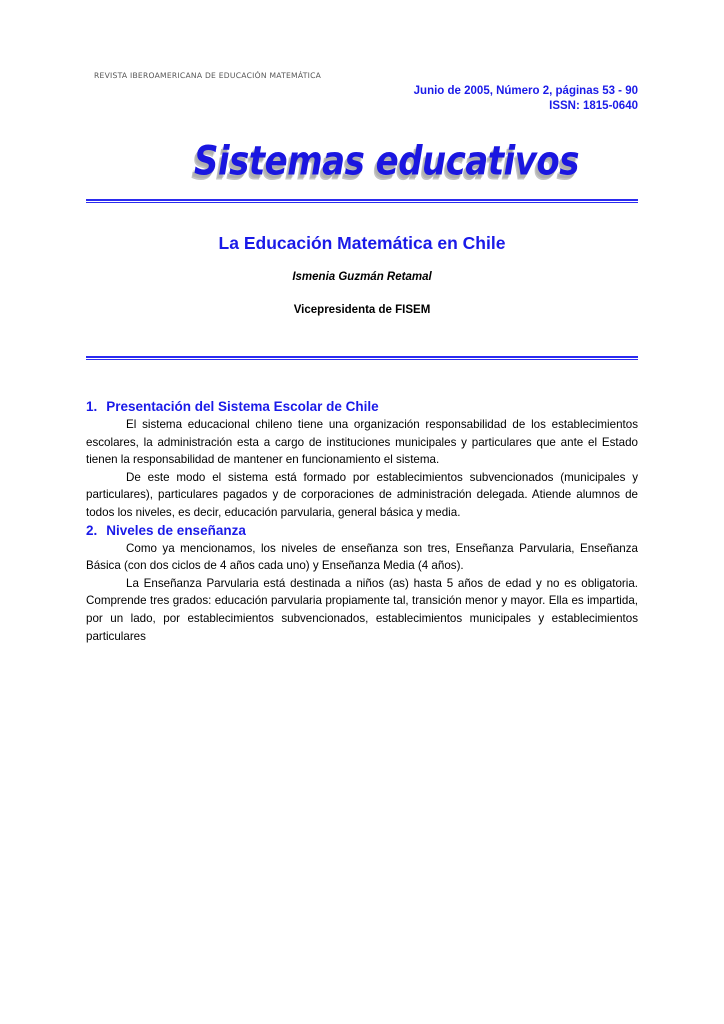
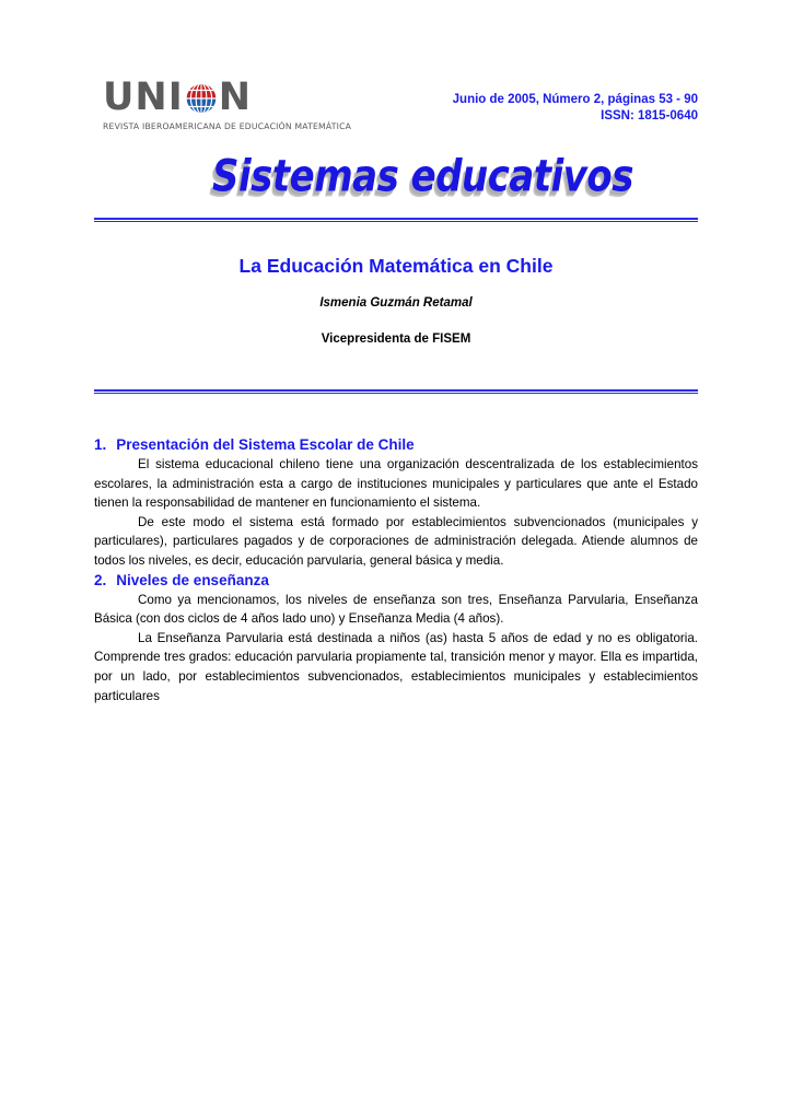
+ UNI N
  REVISTA IBEROAMERICANA DE EDUCACIÓN MATEMÁTICA
  Junio de 2005, Número 2, páginas 53 - 90
  ISSN: 1815-0640
  Sistemas educativos
  La Educación Matemática en Chile
  Ismenia Guzmán Retamal
  Vicepresidenta de FISEM
  1.
  Presentación del Sistema Escolar de Chile
- El sistema educacional chileno tiene una organización responsabilidad de los establecimientos escolares, la administración esta a cargo de instituciones municipales y particulares que ante el Estado tienen la responsabilidad de mantener en funcionamiento el sistema.
+ El sistema educacional chileno tiene una organización descentralizada de los establecimientos escolares, la administración esta a cargo de instituciones municipales y particulares que ante el Estado tienen la responsabilidad de mantener en funcionamiento el sistema.
  De este modo el sistema está formado por establecimientos subvencionados (municipales y particulares), particulares pagados y de corporaciones de administración delegada. Atiende alumnos de todos los niveles, es decir, educación parvularia, general básica y media.
  2.
  Niveles de enseñanza
- Como ya mencionamos, los niveles de enseñanza son tres, Enseñanza Parvularia, Enseñanza Básica (con dos ciclos de 4 años cada uno) y Enseñanza Media (4 años).
+ Como ya mencionamos, los niveles de enseñanza son tres, Enseñanza Parvularia, Enseñanza Básica (con dos ciclos de 4 años lado uno) y Enseñanza Media (4 años).
  La Enseñanza Parvularia está destinada a niños (as) hasta 5 años de edad y no es obligatoria. Comprende tres grados: educación parvularia propiamente tal, transición menor y mayor. Ella es impartida, por un lado, por establecimientos subvencionados, establecimientos municipales y establecimientos particulares
